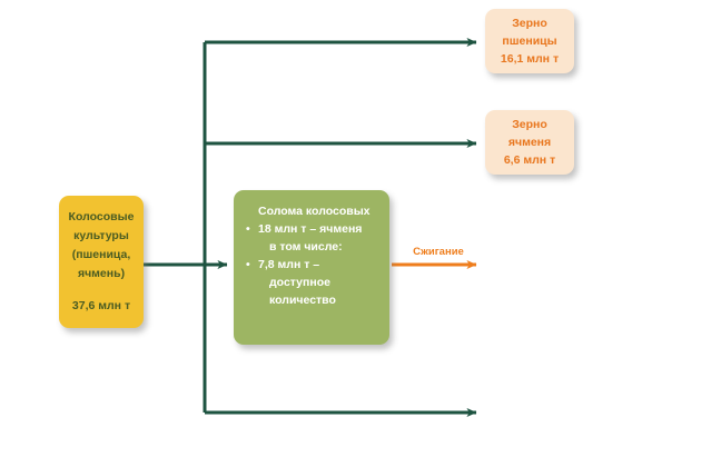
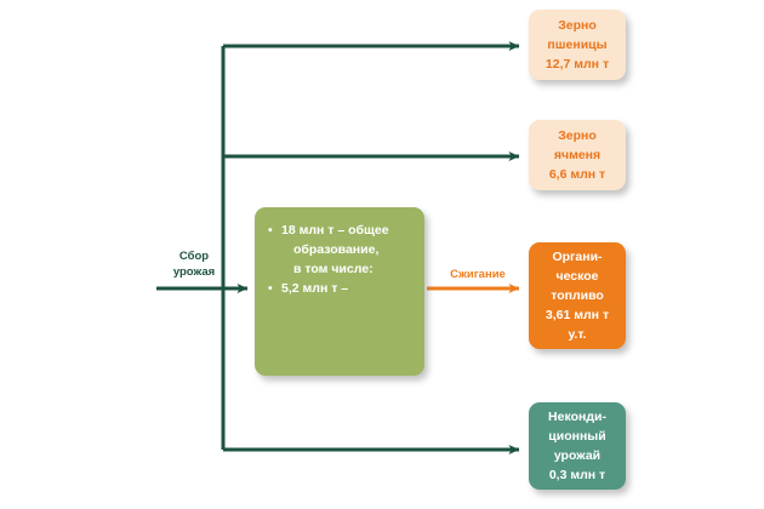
- Колосовые
- культуры
- (пшеница,
- ячмень)
- 37,6 млн т
- Солома колосовых
  •
- 18 млн т – ячменя
+ 18 млн т – общее
+ образование,
  в том числе:
  •
- 7,8 млн т –
+ 5,2 млн т –
- доступное
- количество
  Зерно
  пшеницы
- 16,1 млн т
+ 12,7 млн т
  Зерно
  ячменя
  6,6 млн т
+ Органи-
+ ческое
+ топливо
+ 3,61 млн т
+ у.т.
+ Неконди-
+ ционный
+ урожай
+ 0,3 млн т
+ Сбор
+ урожая
  Сжигание
